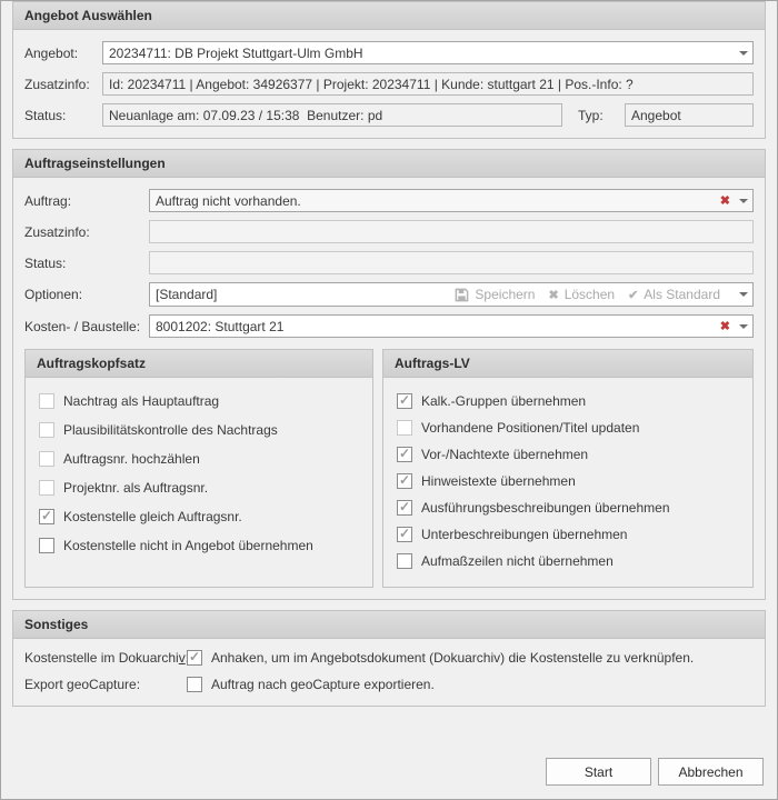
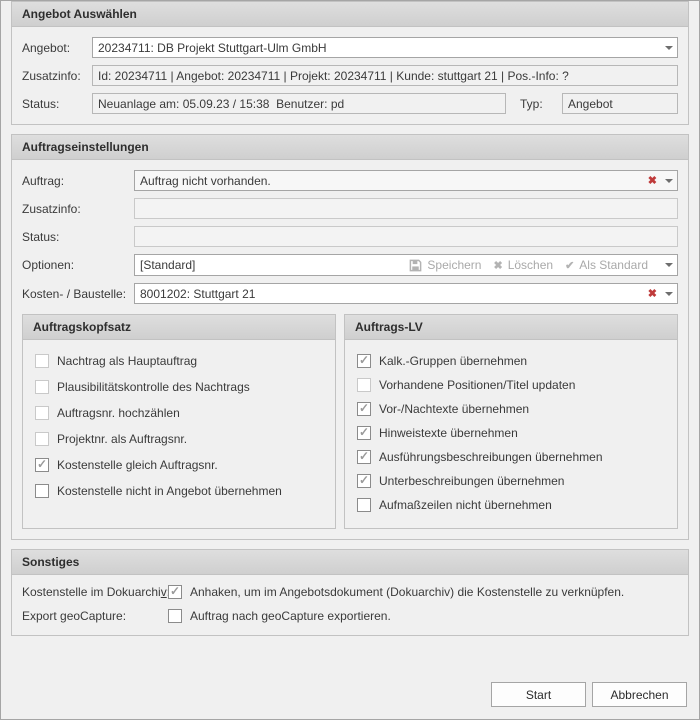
  Angebot Auswählen
  Angebot:
  20234711: DB Projekt Stuttgart-Ulm GmbH
  Zusatzinfo:
- Id: 20234711 | Angebot: 34926377 | Projekt: 20234711 | Kunde: stuttgart 21 | Pos.-Info: ?
+ Id: 20234711 | Angebot: 20234711 | Projekt: 20234711 | Kunde: stuttgart 21 | Pos.-Info: ?
  Status:
- Neuanlage am: 07.09.23 / 15:38 Benutzer: pd
+ Neuanlage am: 05.09.23 / 15:38 Benutzer: pd
  Typ:
  Angebot
  Auftragseinstellungen
  Auftrag:
  Auftrag nicht vorhanden.
  ✖
  Zusatzinfo:
  Status:
  Optionen:
  [Standard]
  Speichern
  ✖
  Löschen
  ✔
  Als Standard
  Kosten- / Baustelle:
  8001202: Stuttgart 21
  ✖
  Auftragskopfsatz
  Nachtrag als Hauptauftrag
  Plausibilitätskontrolle des Nachtrags
  Auftragsnr. hochzählen
  Projektnr. als Auftragsnr.
  Kostenstelle gleich Auftragsnr.
  Kostenstelle nicht in Angebot übernehmen
  Auftrags-LV
  Kalk.-Gruppen übernehmen
  Vorhandene Positionen/Titel updaten
  Vor-/Nachtexte übernehmen
  Hinweistexte übernehmen
  Ausführungsbeschreibungen übernehmen
  Unterbeschreibungen übernehmen
  Aufmaßzeilen nicht übernehmen
  Sonstiges
  Kostenstelle im Dokuarchiv
  Anhaken, um im Angebotsdokument (Dokuarchiv) die Kostenstelle zu verknüpfen.
  Export geoCapture:
  Auftrag nach geoCapture exportieren.
  Start
  Abbrechen
